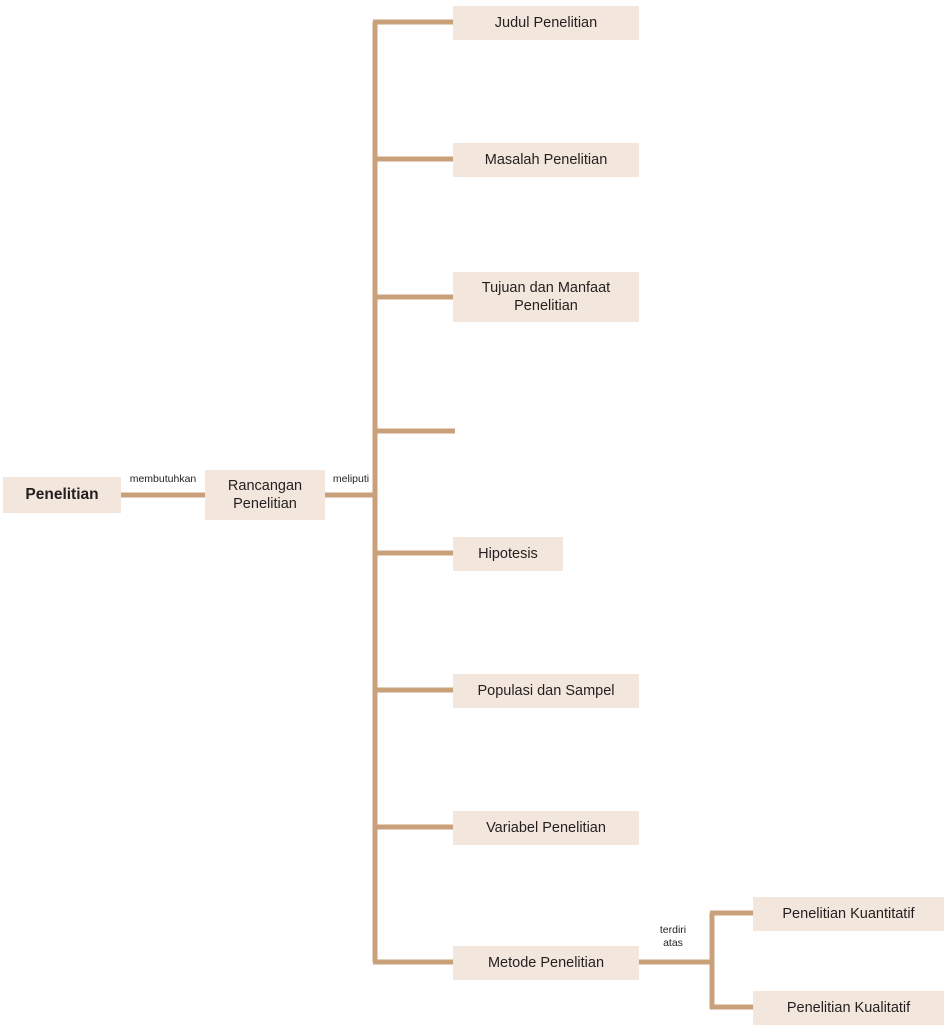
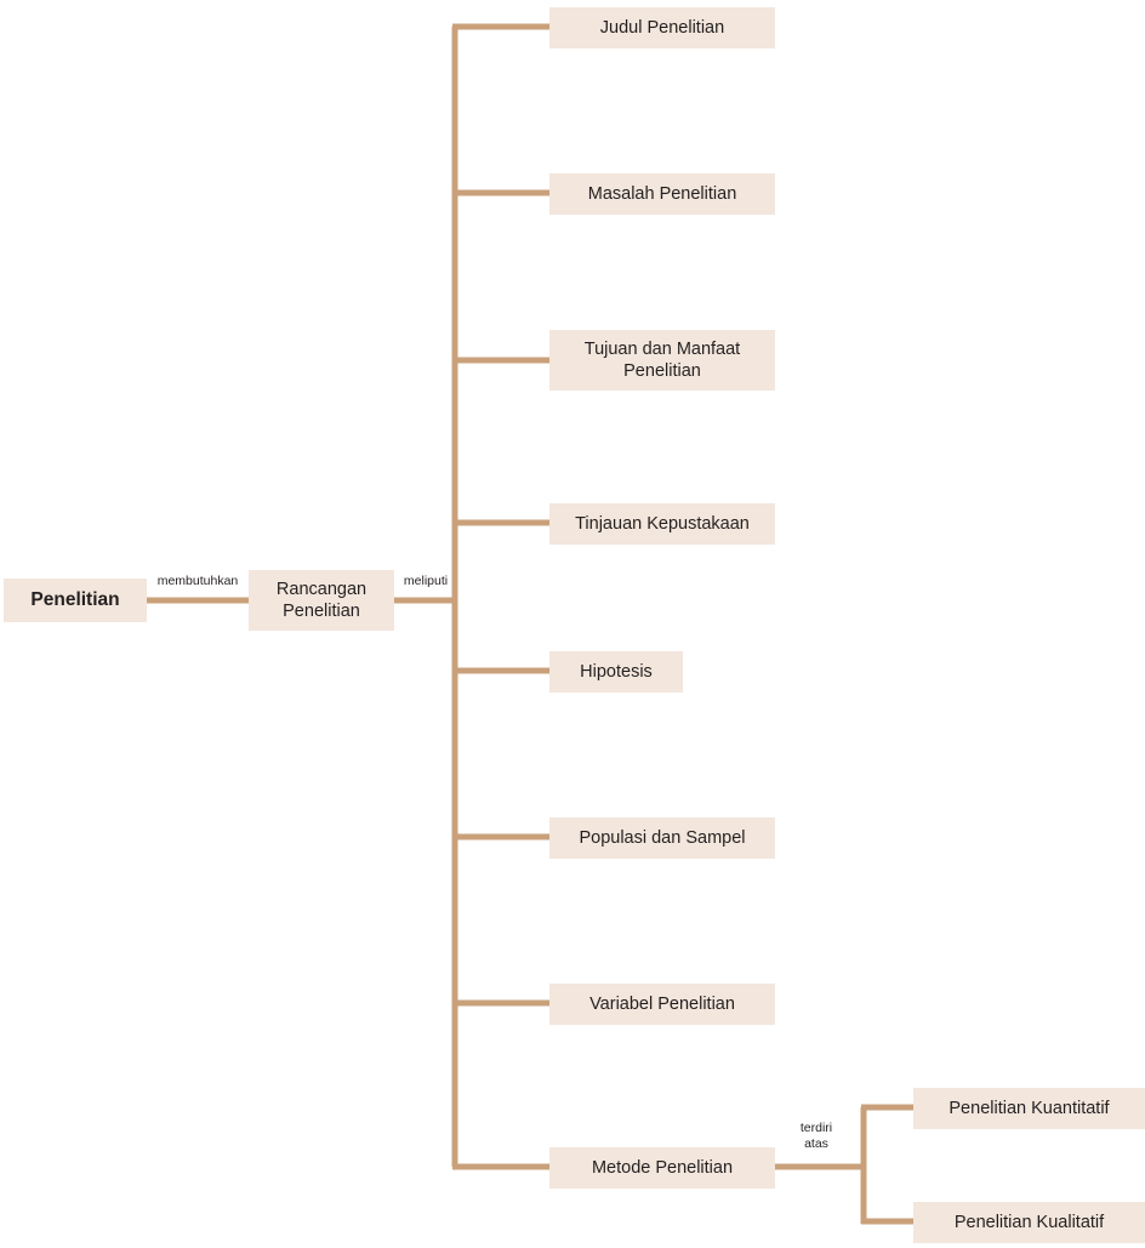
  Penelitian
  Rancangan
  Penelitian
  membutuhkan
  meliputi
  terdiri
  atas
  Judul Penelitian
  Masalah Penelitian
  Tujuan dan Manfaat
  Penelitian
+ Tinjauan Kepustakaan
  Hipotesis
  Populasi dan Sampel
  Variabel Penelitian
  Metode Penelitian
  Penelitian Kuantitatif
  Penelitian Kualitatif
